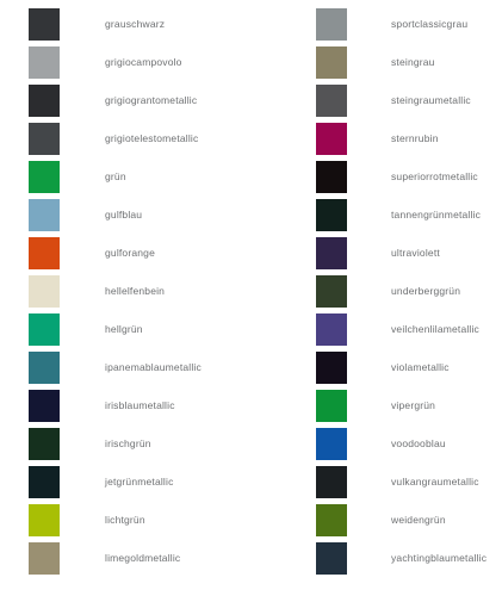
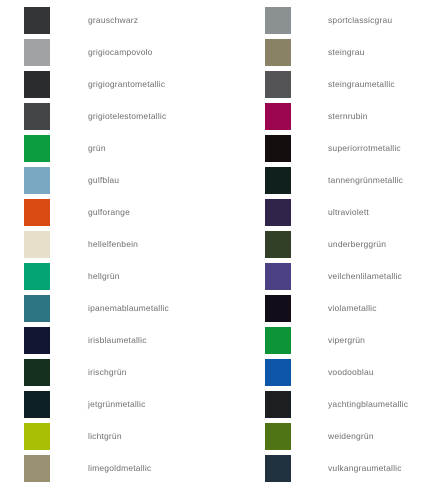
  grauschwarz
  grigiocampovolo
  grigiograntometallic
  grigiotelestometallic
  grün
  gulfblau
  gulforange
  hellelfenbein
  hellgrün
  ipanemablaumetallic
  irisblaumetallic
  irischgrün
  jetgrünmetallic
  lichtgrün
  limegoldmetallic
  sportclassicgrau
  steingrau
  steingraumetallic
  sternrubin
  superiorrotmetallic
  tannengrünmetallic
  ultraviolett
  underberggrün
  veilchenlilametallic
  violametallic
  vipergrün
  voodooblau
- vulkangraumetallic
+ yachtingblaumetallic
  weidengrün
- yachtingblaumetallic
+ vulkangraumetallic
